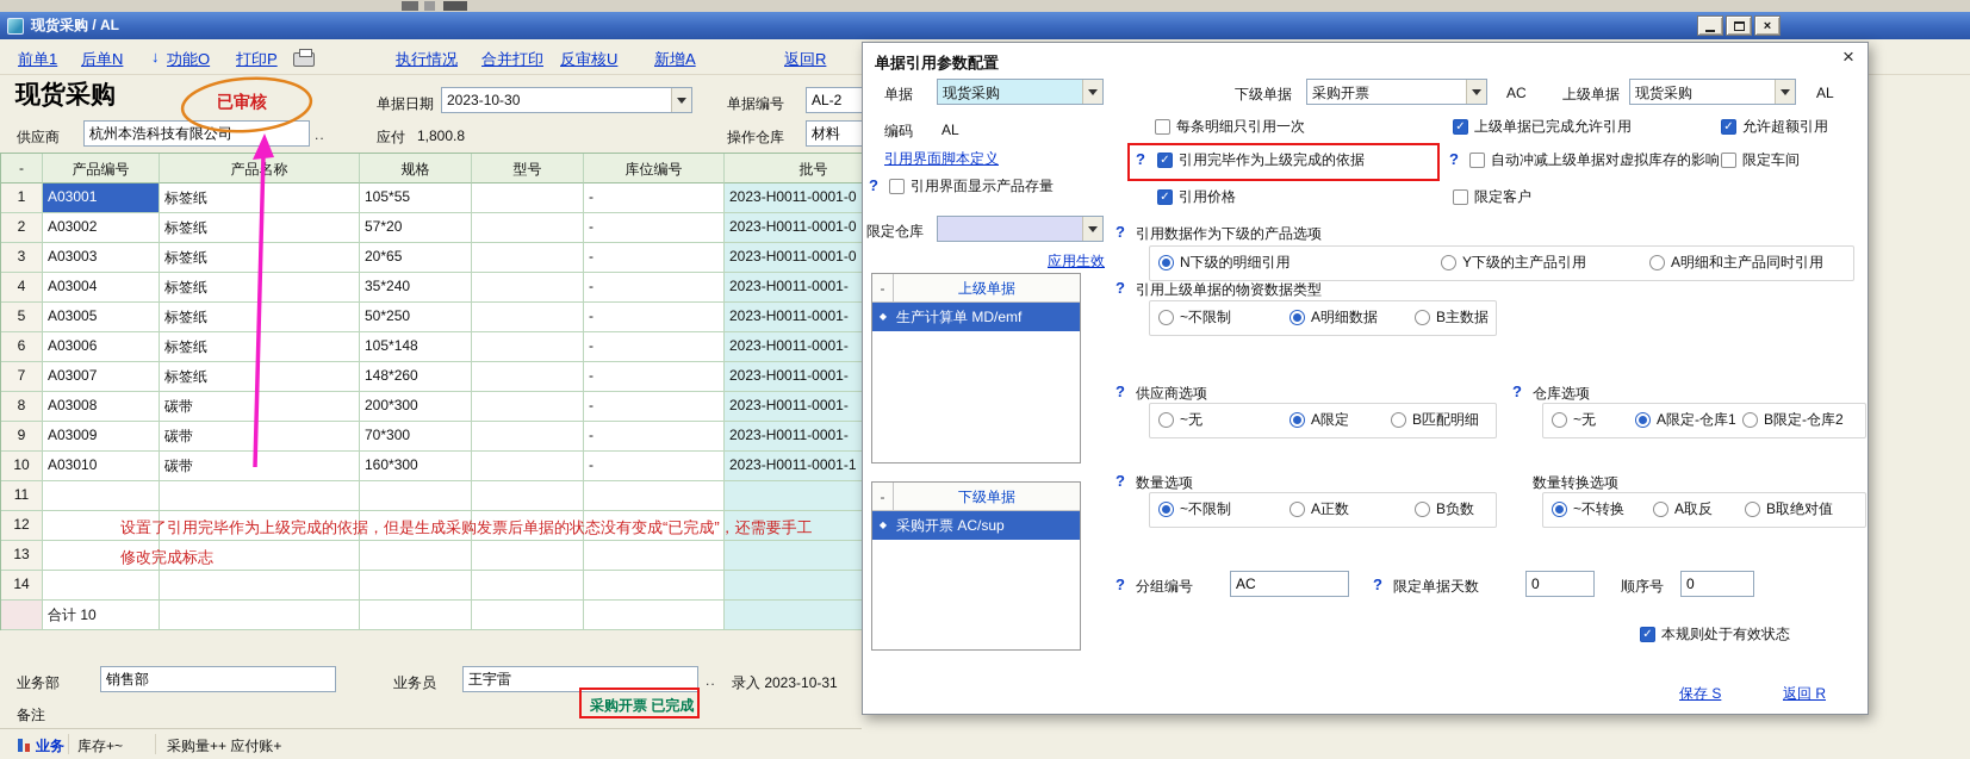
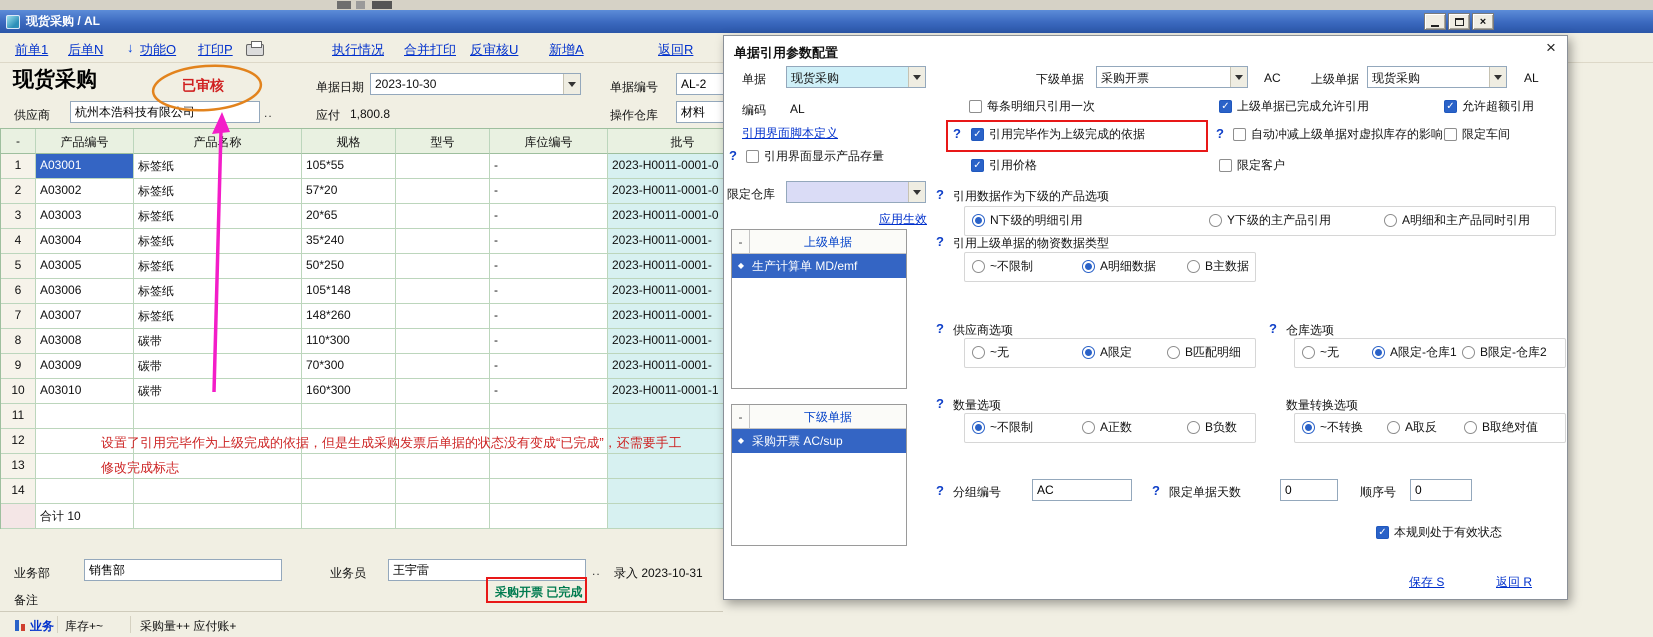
  现货采购 / AL
  ×
  前单1
  后单N
  ↓
  功能O
  打印P
  执行情况
  合并打印
  反审核U
  新增A
  返回R
  现货采购
  已审核
  单据日期
  2023-10-30
  单据编号
  AL-2
  供应商
  杭州本浩科技有限公司
  ..
  应付
  1,800.8
  操作仓库
  材料
  -
  产品编号
  产品名称
  规格
  型号
  库位编号
  批号
  1
  A03001
  标签纸
  105*55
  -
  2023-H0011-0001-0
  2
  A03002
  标签纸
  57*20
  -
  2023-H0011-0001-0
  3
  A03003
  标签纸
  20*65
  -
  2023-H0011-0001-0
  4
  A03004
  标签纸
  35*240
  -
  2023-H0011-0001-
  5
  A03005
  标签纸
  50*250
  -
  2023-H0011-0001-
  6
  A03006
  标签纸
  105*148
  -
  2023-H0011-0001-
  7
  A03007
  标签纸
  148*260
  -
  2023-H0011-0001-
  8
  A03008
  碳带
- 200*300
+ 110*300
  -
  2023-H0011-0001-
  9
  A03009
  碳带
  70*300
  -
  2023-H0011-0001-
  10
  A03010
  碳带
  160*300
  -
  2023-H0011-0001-1
  11
  12
  设置了引用完毕作为上级完成的依据，但是生成采购发票后单据的状态没有变成“已完成”，还需要手工
  13
  修改完成标志
  14
  合计 10
  业务部
  销售部
  业务员
  王宇雷
  ..
  录入 2023-10-31
  备注
  采购开票 已完成
  业务
  库存+~
  采购量++ 应付账+
  单据引用参数配置
  ×
  单据
  现货采购
  下级单据
  采购开票
  AC
  上级单据
  现货采购
  AL
  编码
  AL
  每条明细只引用一次
  ✓
  上级单据已完成允许引用
  ✓
  允许超额引用
  引用界面脚本定义
  ?
  ✓
  引用完毕作为上级完成的依据
  ?
  自动冲减上级单据对虚拟库存的影响
  限定车间
  ?
  引用界面显示产品存量
  ✓
  引用价格
  限定客户
  限定仓库
  应用生效
  -
  上级单据
  ◆
  生产计算单 MD/emf
  -
  下级单据
  ◆
  采购开票 AC/sup
  ?
  引用数据作为下级的产品选项
  N下级的明细引用
  Y下级的主产品引用
  A明细和主产品同时引用
  ?
  引用上级单据的物资数据类型
  ~不限制
  A明细数据
  B主数据
  ?
  供应商选项
  ~无
  A限定
  B匹配明细
  ?
  仓库选项
  ~无
  A限定-仓库1
  B限定-仓库2
  ?
  数量选项
  ~不限制
  A正数
  B负数
  数量转换选项
  ~不转换
  A取反
  B取绝对值
  ?
  分组编号
  AC
  ?
  限定单据天数
  0
  顺序号
  0
  ✓
  本规则处于有效状态
  保存 S
  返回 R
